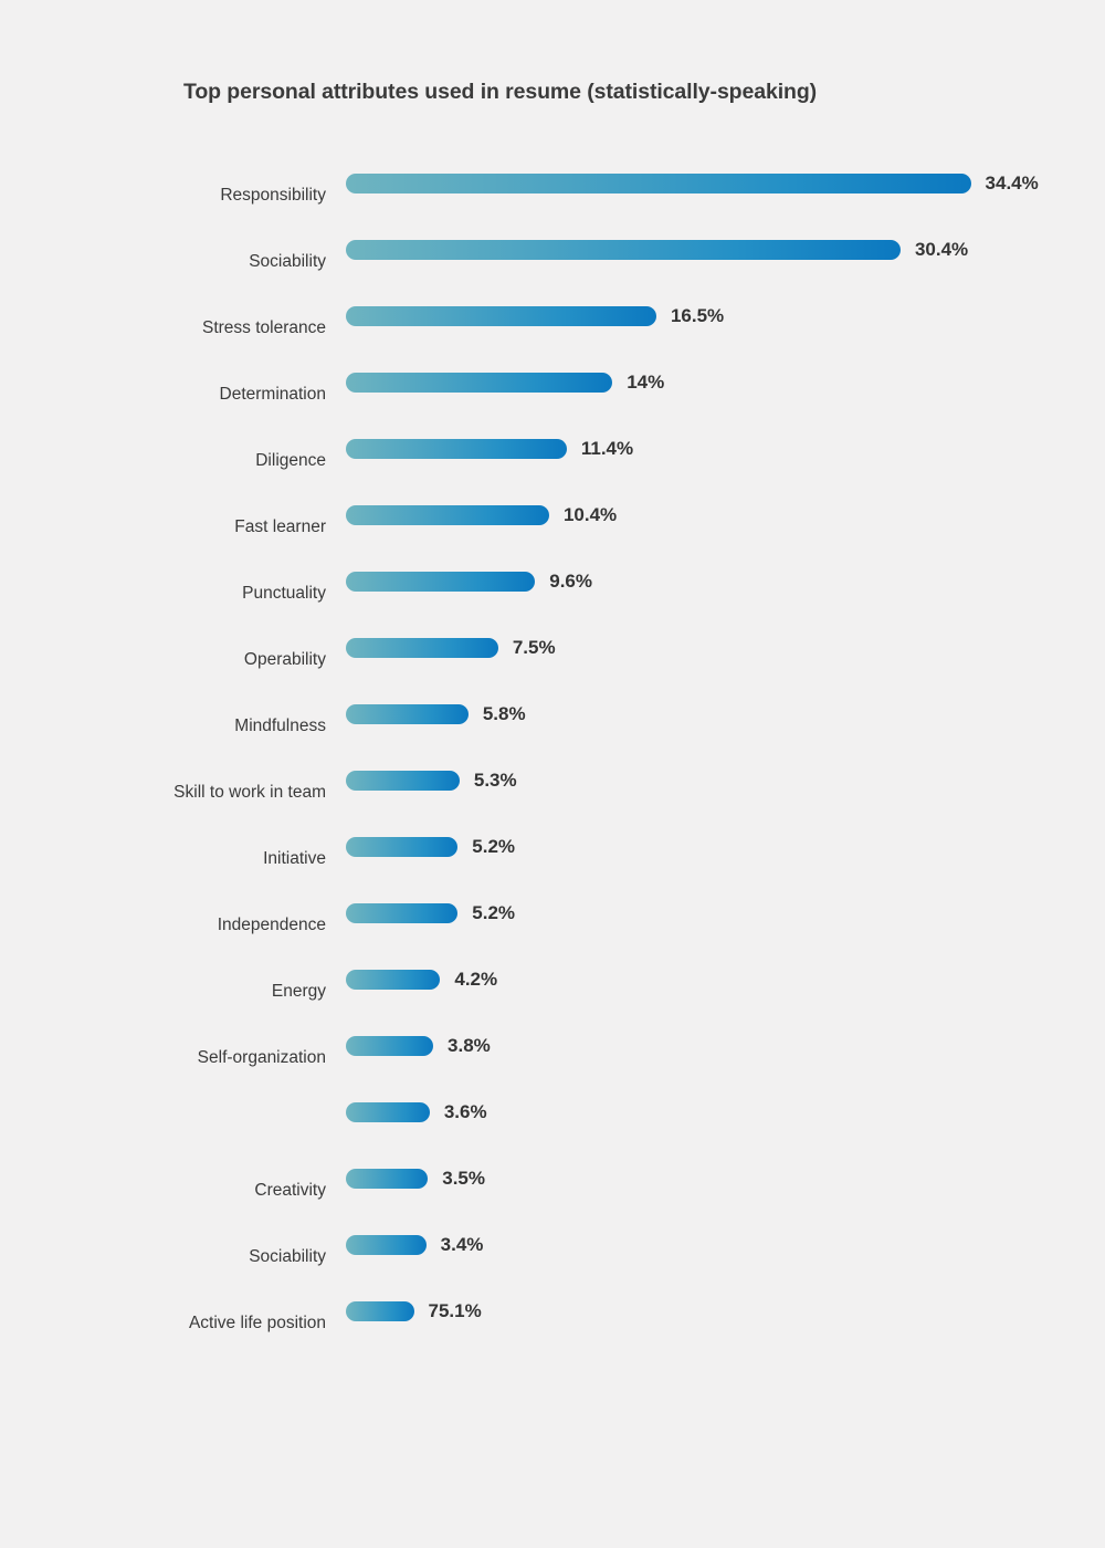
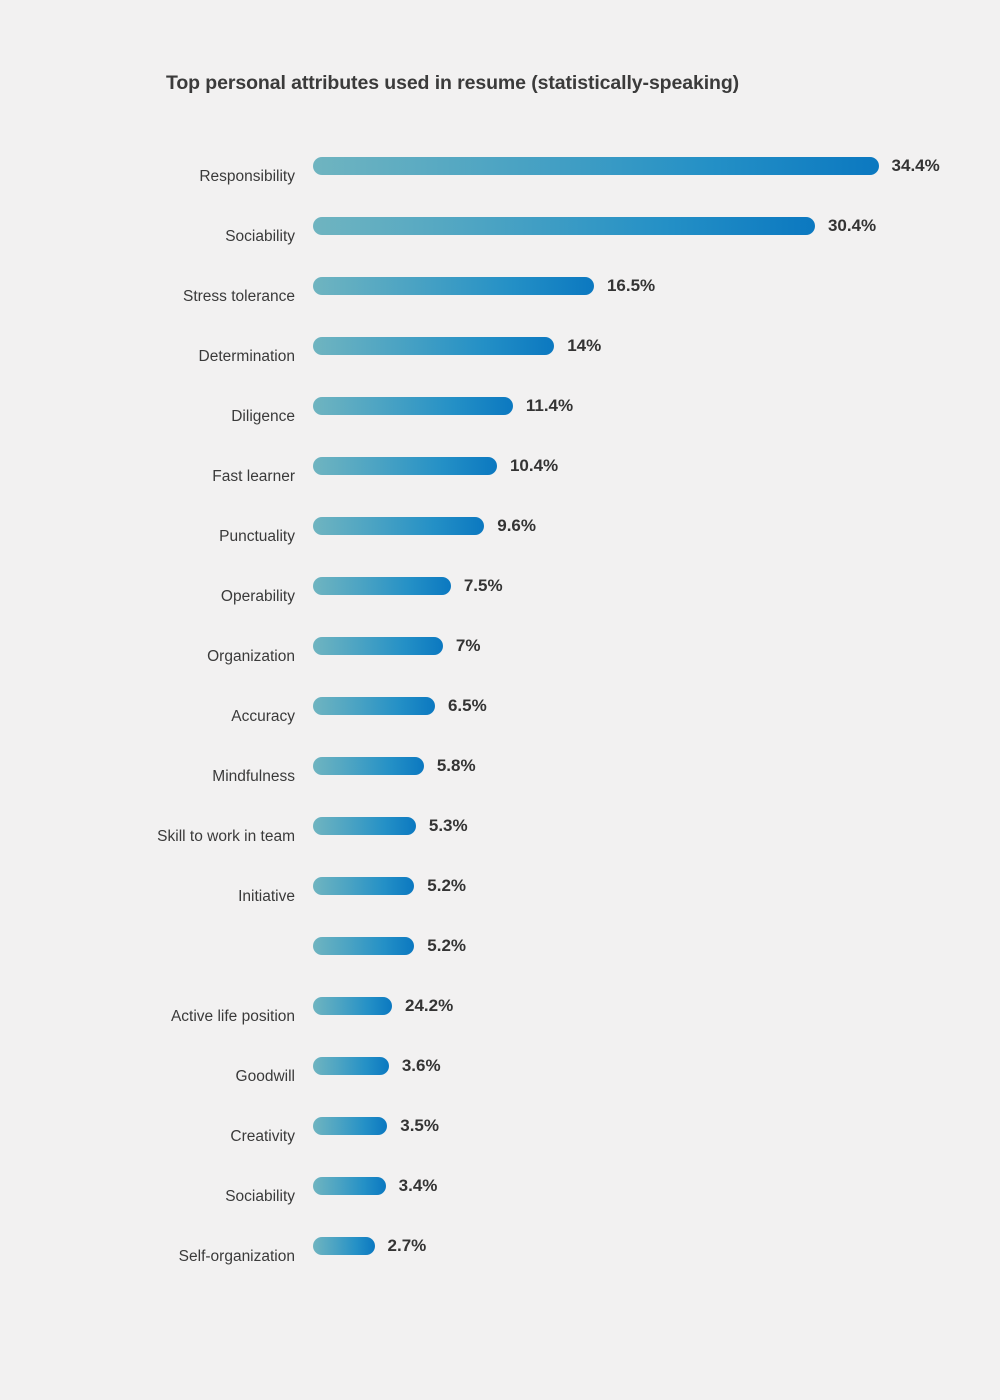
  Top personal attributes used in resume (statistically-speaking)
  Responsibility
  34.4%
  Sociability
  30.4%
  Stress tolerance
  16.5%
  Determination
  14%
  Diligence
  11.4%
  Fast learner
  10.4%
  Punctuality
  9.6%
  Operability
  7.5%
+ Organization
+ 7%
+ Accuracy
+ 6.5%
  Mindfulness
  5.8%
  Skill to work in team
  5.3%
  Initiative
  5.2%
- Independence
  5.2%
- Energy
- 4.2%
- Self-organization
+ Active life position
- 3.8%
+ 24.2%
+ Goodwill
  3.6%
  Creativity
  3.5%
  Sociability
  3.4%
- Active life position
+ Self-organization
- 75.1%
+ 2.7%
